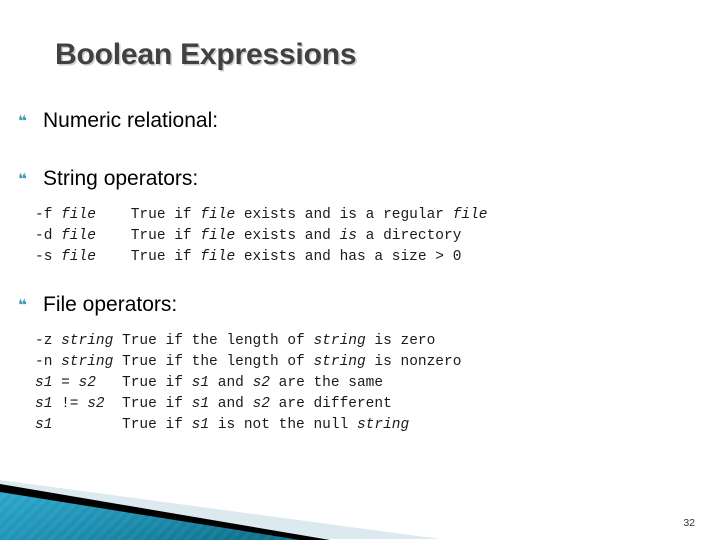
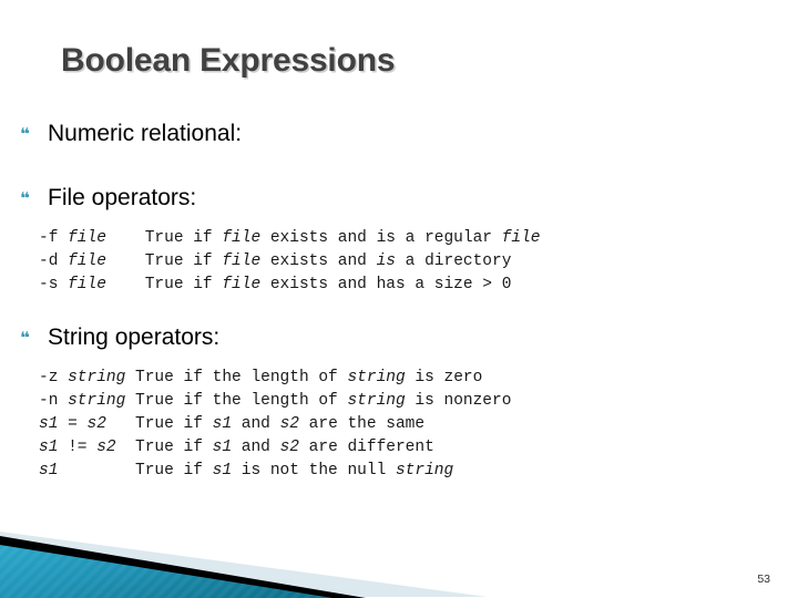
  Boolean Expressions
  ❝
  Numeric relational:
  ❝
- String operators:
+ File operators:
  -f file True if file exists and is a regular file -d file True if file exists and is a directory -s file True if file exists and has a size > 0
  ❝
- File operators:
+ String operators:
  -z string True if the length of string is zero -n string True if the length of string is nonzero s1 = s2 True if s1 and s2 are the same s1 != s2 True if s1 and s2 are different s1 True if s1 is not the null string
- 32
+ 53
